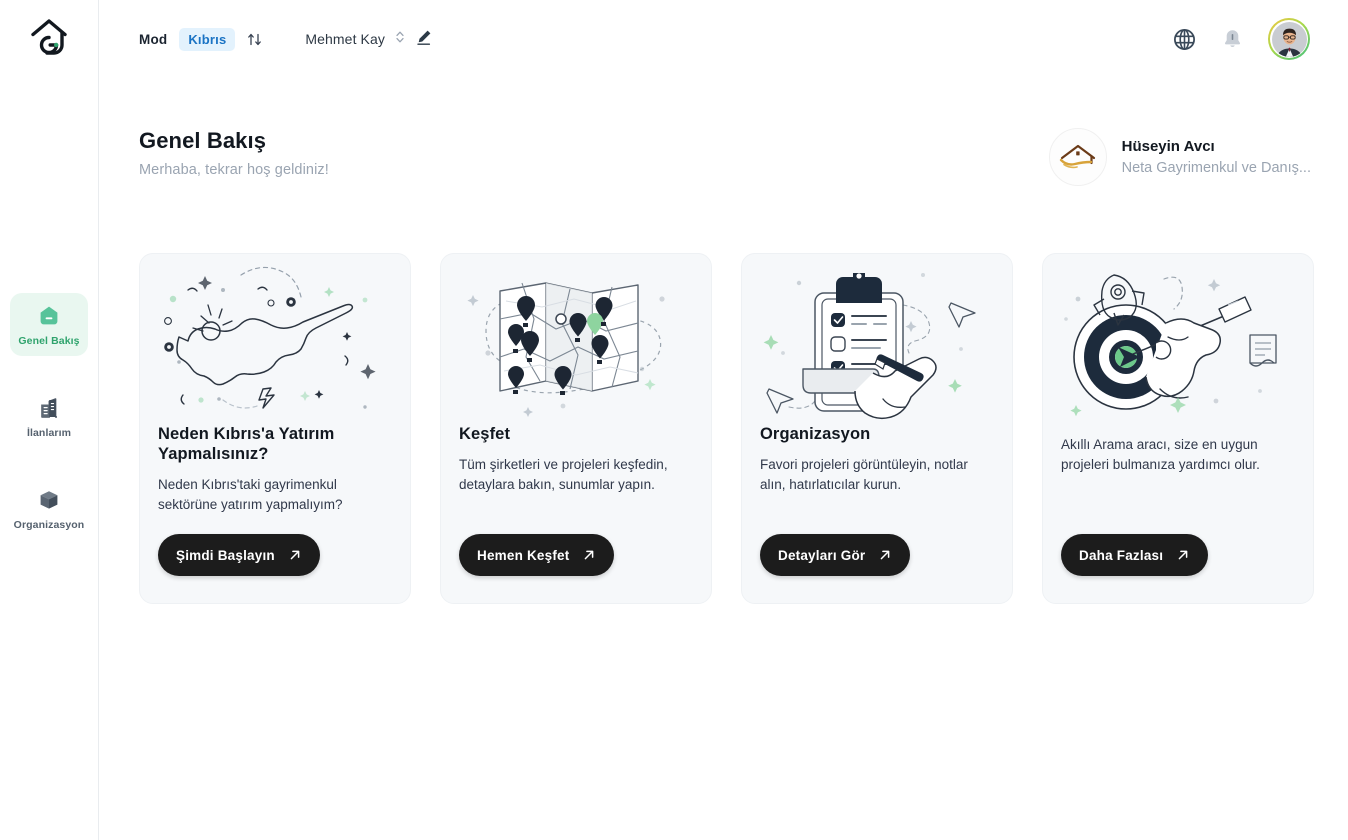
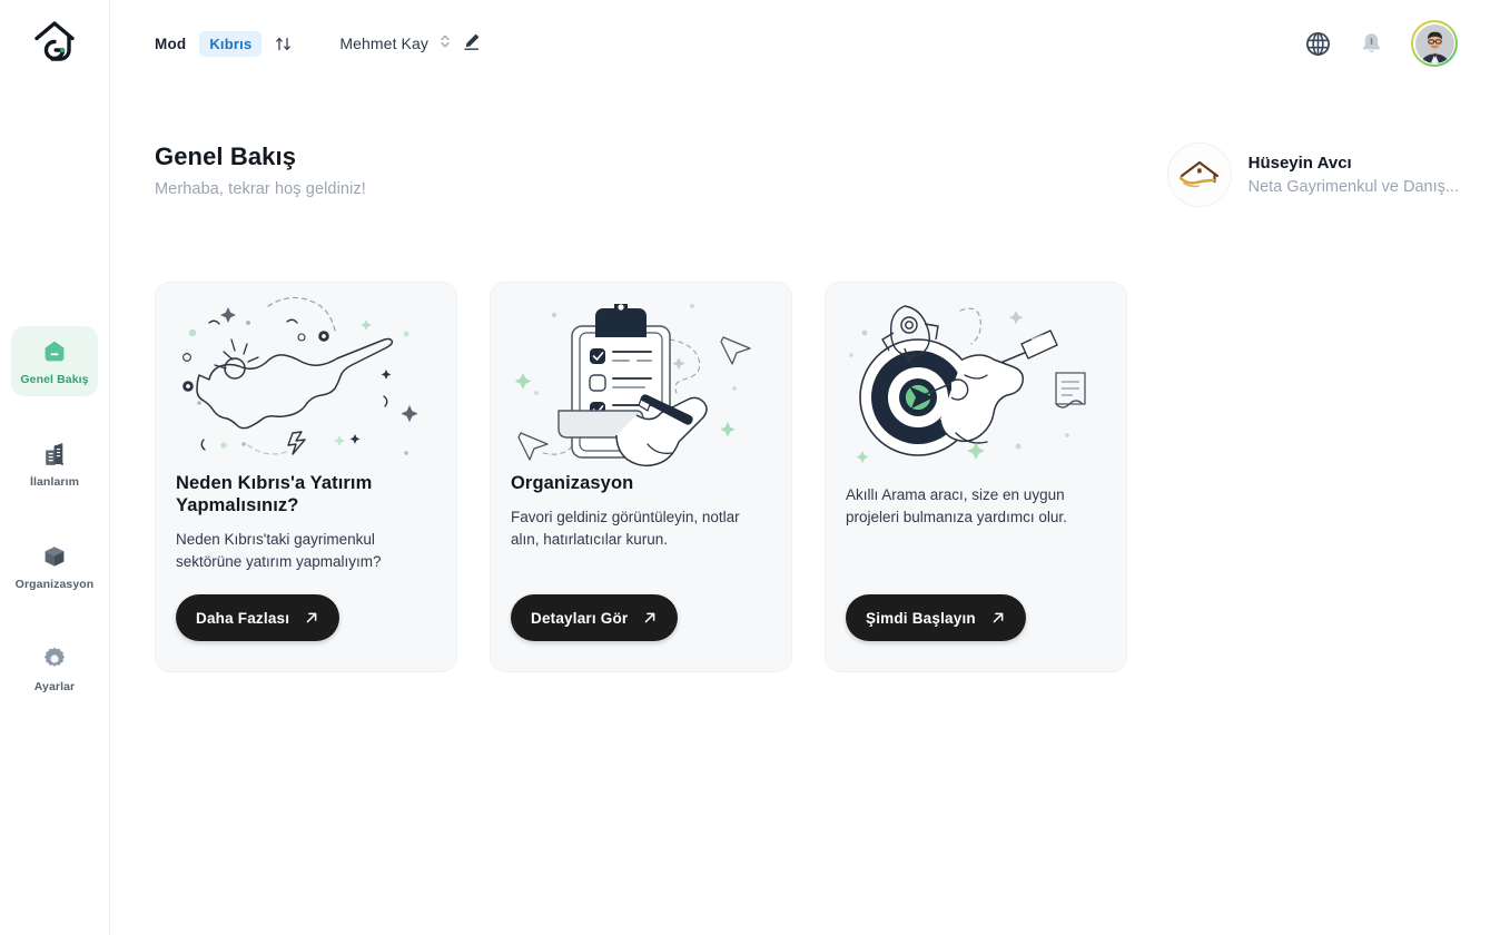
  Genel Bakış
  İlanlarım
  Organizasyon
+ Ayarlar
  Mod
  Kıbrıs
  Mehmet Kay
  Genel Bakış
  Merhaba, tekrar hoş geldiniz!
  Hüseyin Avcı
  Neta Gayrimenkul ve Danış...
  Neden Kıbrıs'a Yatırım Yapmalısınız?
  Neden Kıbrıs'taki gayrimenkul sektörüne yatırım yapmalıyım?
- Şimdi Başlayın
+ Daha Fazlası
- Keşfet
- Tüm şirketleri ve projeleri keşfedin, detaylara bakın, sunumlar yapın.
- Hemen Keşfet
  Organizasyon
- Favori projeleri görüntüleyin, notlar alın, hatırlatıcılar kurun.
+ Favori geldiniz görüntüleyin, notlar alın, hatırlatıcılar kurun.
  Detayları Gör
  Akıllı Arama aracı, size en uygun projeleri bulmanıza yardımcı olur.
- Daha Fazlası
+ Şimdi Başlayın
